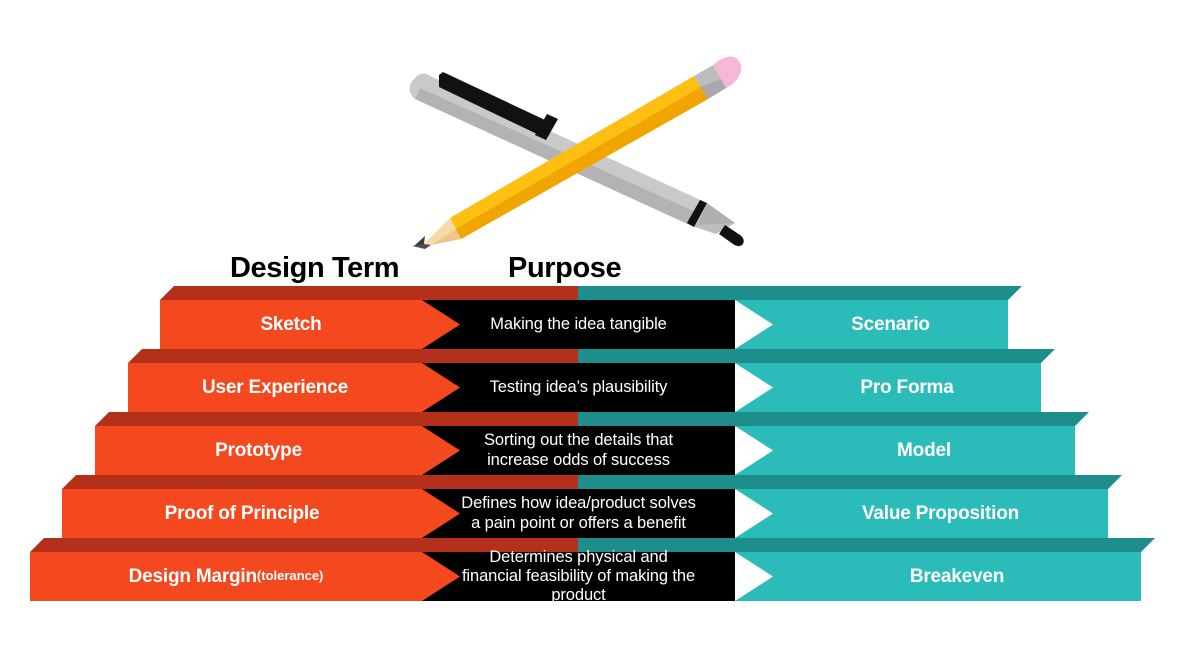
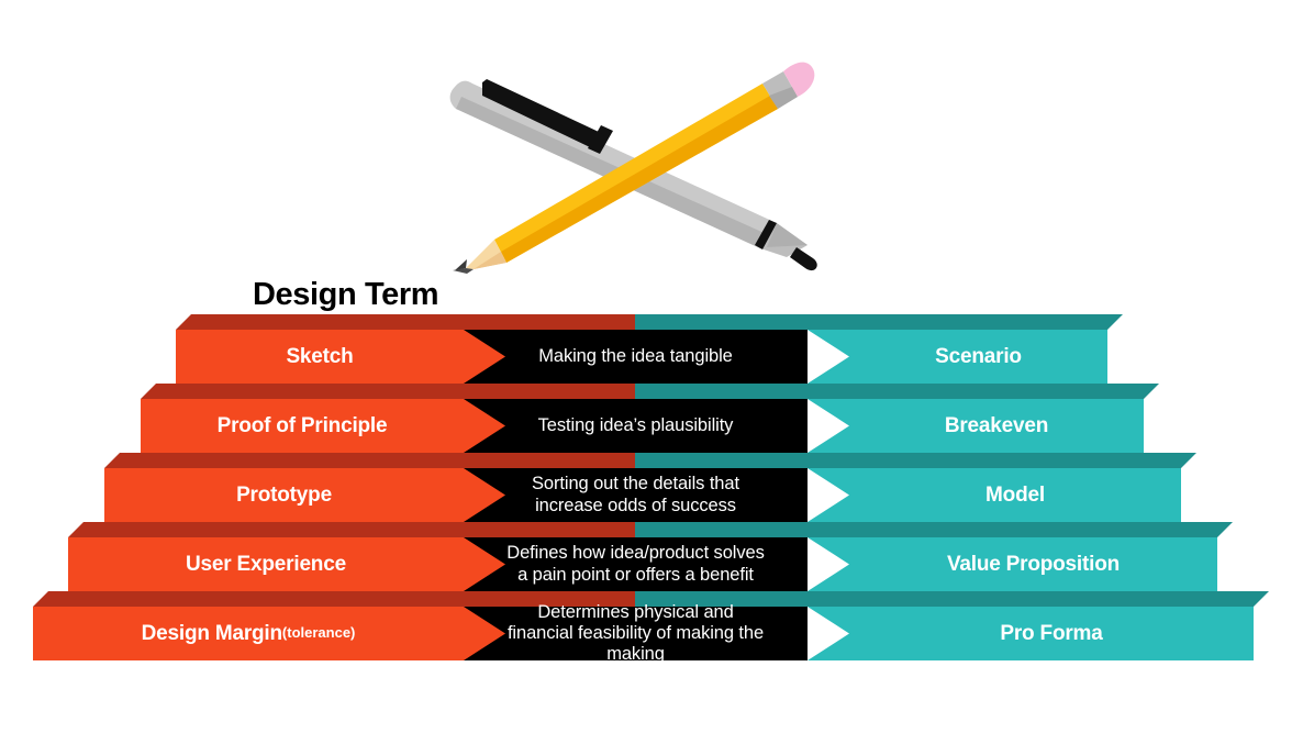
  Design Term
- Purpose
  Sketch
  Making the idea tangible
  Scenario
- User Experience
+ Proof of Principle
  Testing idea’s plausibility
- Pro Forma
+ Breakeven
  Prototype
  Sorting out the details that increase odds of success
  Model
- Proof of Principle
+ User Experience
  Defines how idea/product solves a pain point or offers a benefit
  Value Proposition
  Design Margin
  (tolerance)
- Determines physical and financial feasibility of making the product
+ Determines physical and financial feasibility of making the making
- Breakeven
+ Pro Forma
